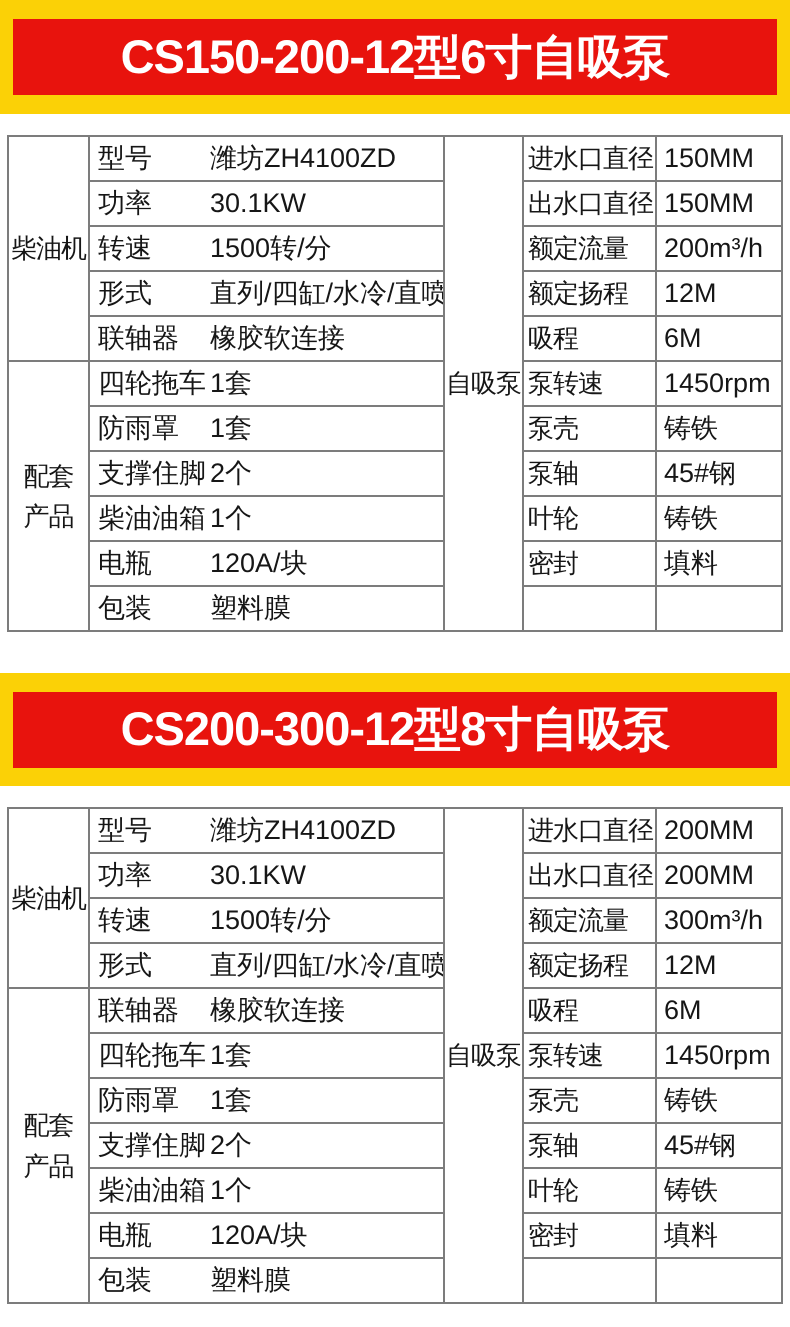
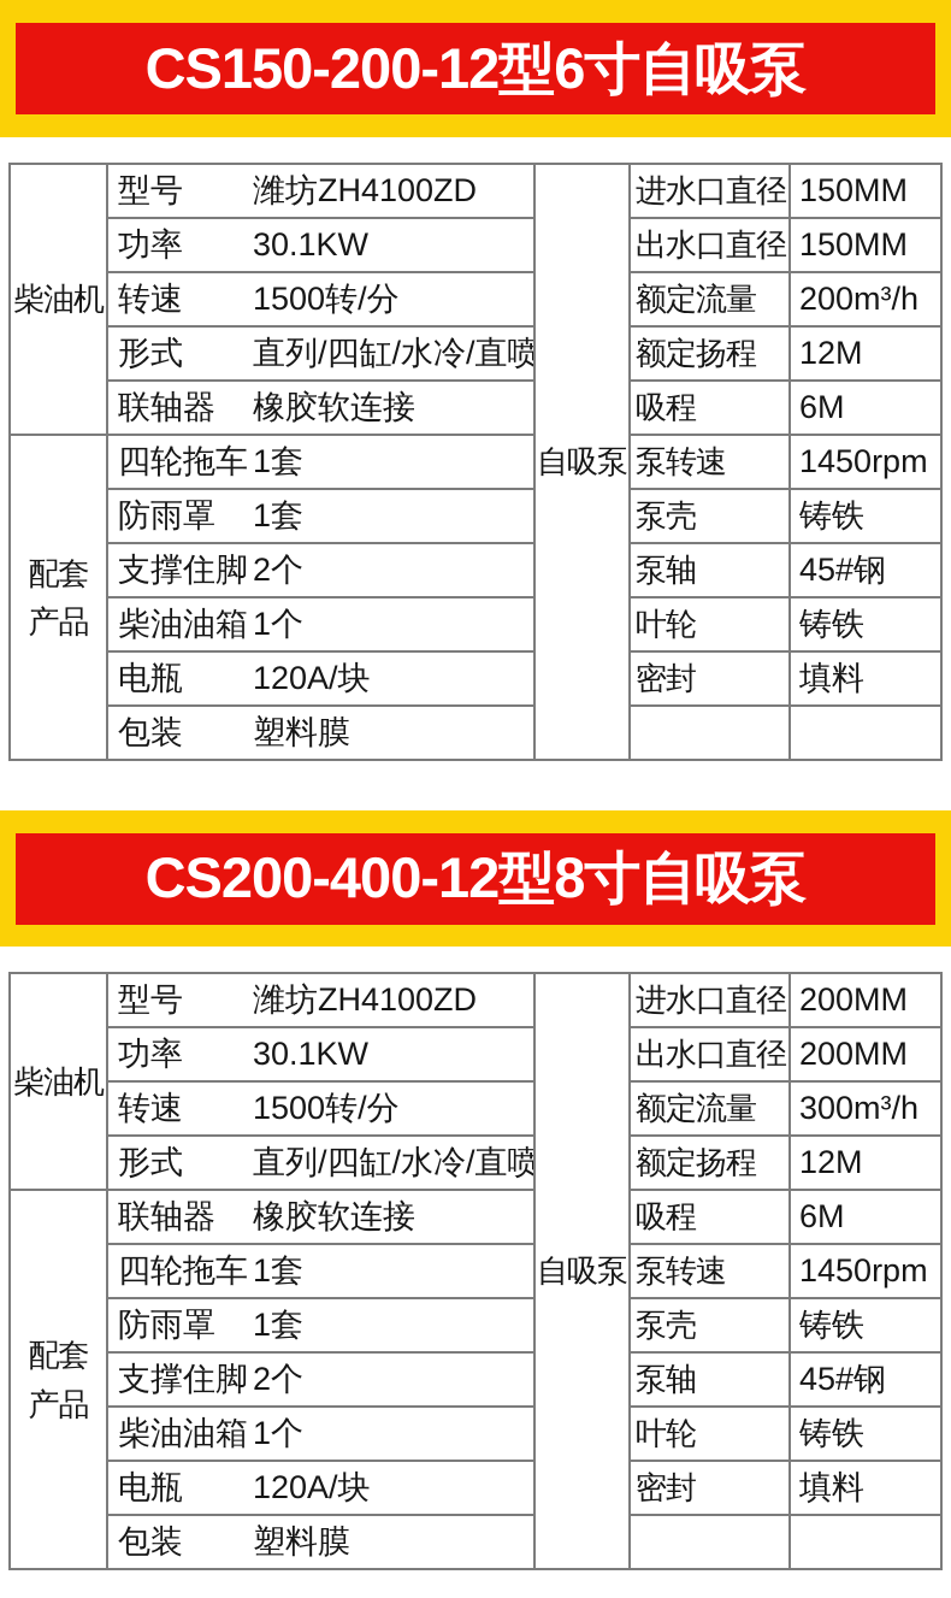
  CS150-200-12型6寸自吸泵
  柴油机	型号 潍坊ZH4100ZD	自吸泵	进水口直径	150MM
  功率 30.1KW	出水口直径	150MM
  转速 1500转/分	额定流量	200m³/h
  形式 直列/四缸/水冷/直喷	额定扬程	12M
  联轴器 橡胶软连接	吸程	6M
  配套 产品	四轮拖车 1套	泵转速	1450rpm
  防雨罩 1套	泵壳	铸铁
  支撑住脚 2个	泵轴	45#钢
  柴油油箱 1个	叶轮	铸铁
  电瓶 120A/块	密封	填料
  包装 塑料膜
- CS200-300-12型8寸自吸泵
+ CS200-400-12型8寸自吸泵
  柴油机	型号 潍坊ZH4100ZD	自吸泵	进水口直径	200MM
  功率 30.1KW	出水口直径	200MM
  转速 1500转/分	额定流量	300m³/h
  形式 直列/四缸/水冷/直喷	额定扬程	12M
  配套 产品	联轴器 橡胶软连接	吸程	6M
  四轮拖车 1套	泵转速	1450rpm
  防雨罩 1套	泵壳	铸铁
  支撑住脚 2个	泵轴	45#钢
  柴油油箱 1个	叶轮	铸铁
  电瓶 120A/块	密封	填料
  包装 塑料膜
